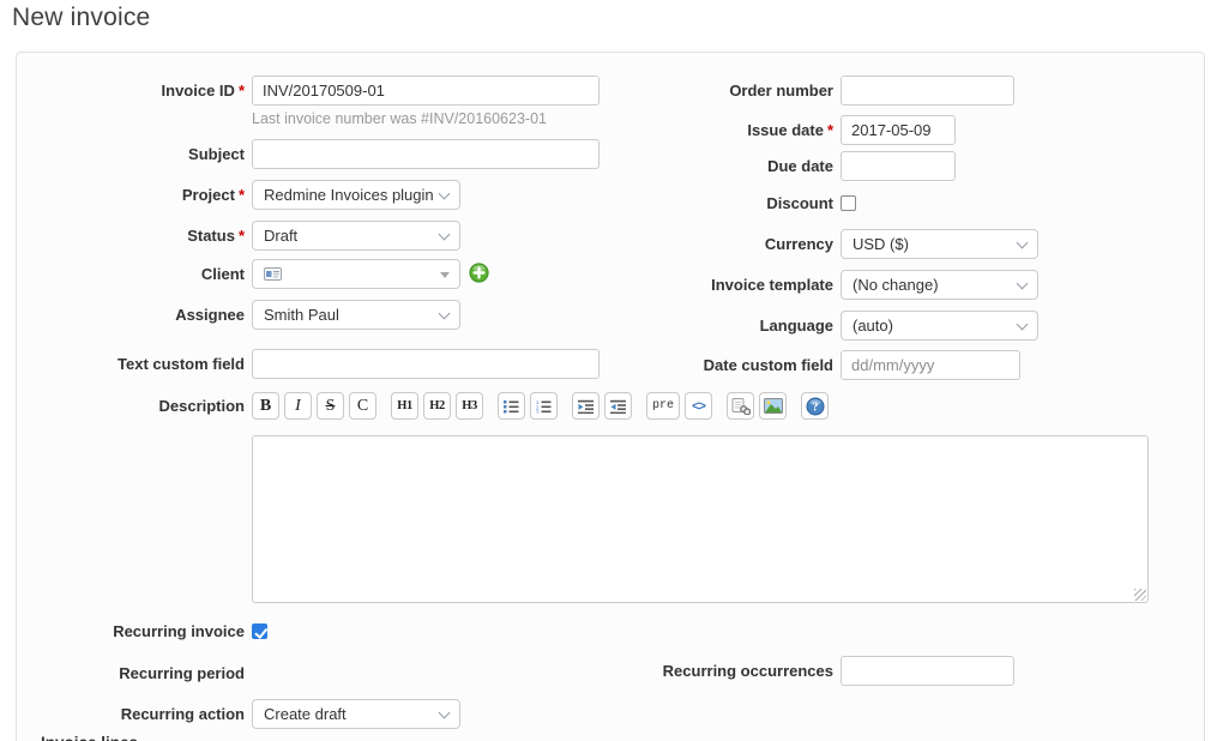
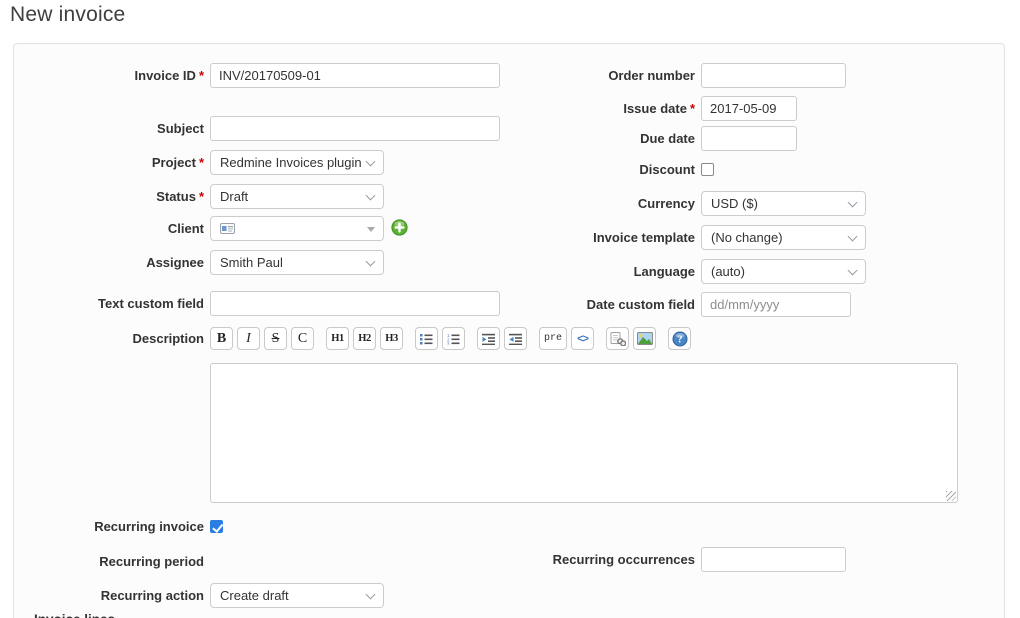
  New invoice
  Invoice ID *
  INV/20170509-01
- Last invoice number was #INV/20160623-01
  Subject
  Project *
  Redmine Invoices plugin
  Status *
  Draft
  Client
  Assignee
  Smith Paul
  Text custom field
  Description
  B
  I
  S
  C
  H1
  H2
  H3
  pre
  <>
  ?
  Recurring invoice
  Recurring period
  Recurring action
  Create draft
  Order number
  Issue date *
  2017-05-09
  Due date
  Discount
  Currency
  USD ($)
  Invoice template
  (No change)
  Language
  (auto)
  Date custom field
  dd/mm/yyyy
  Recurring occurrences
